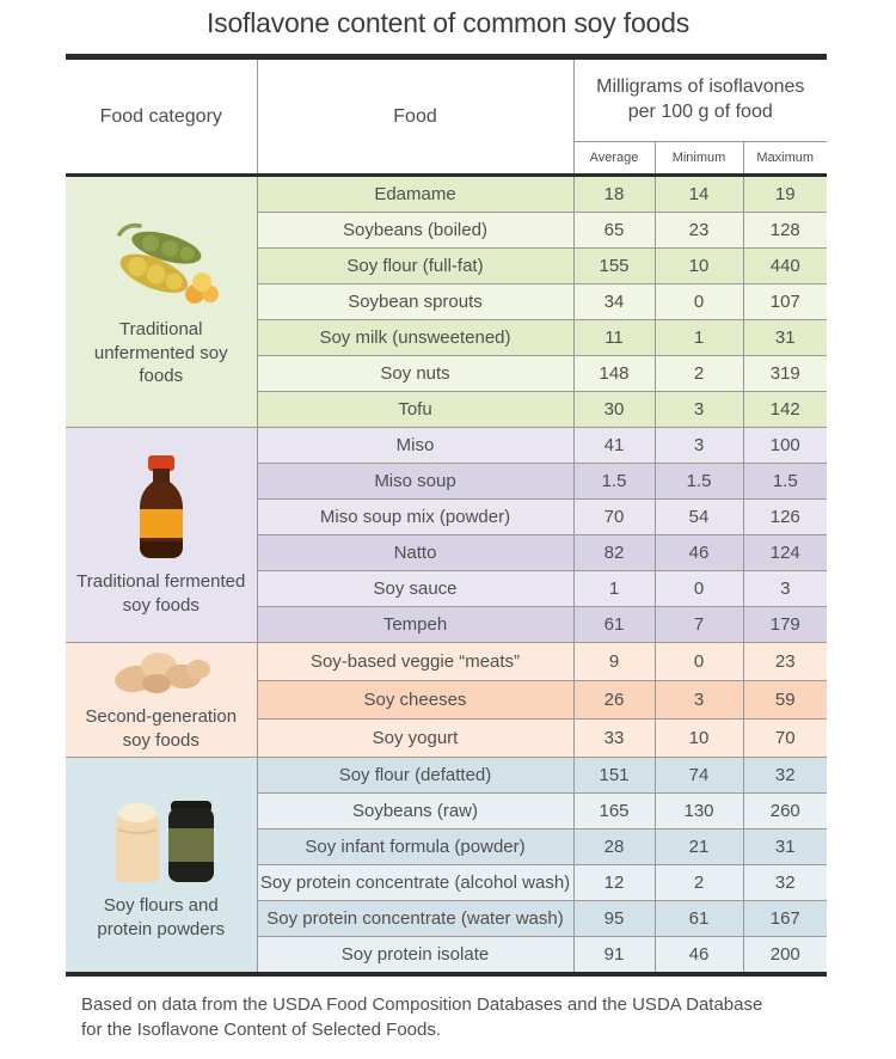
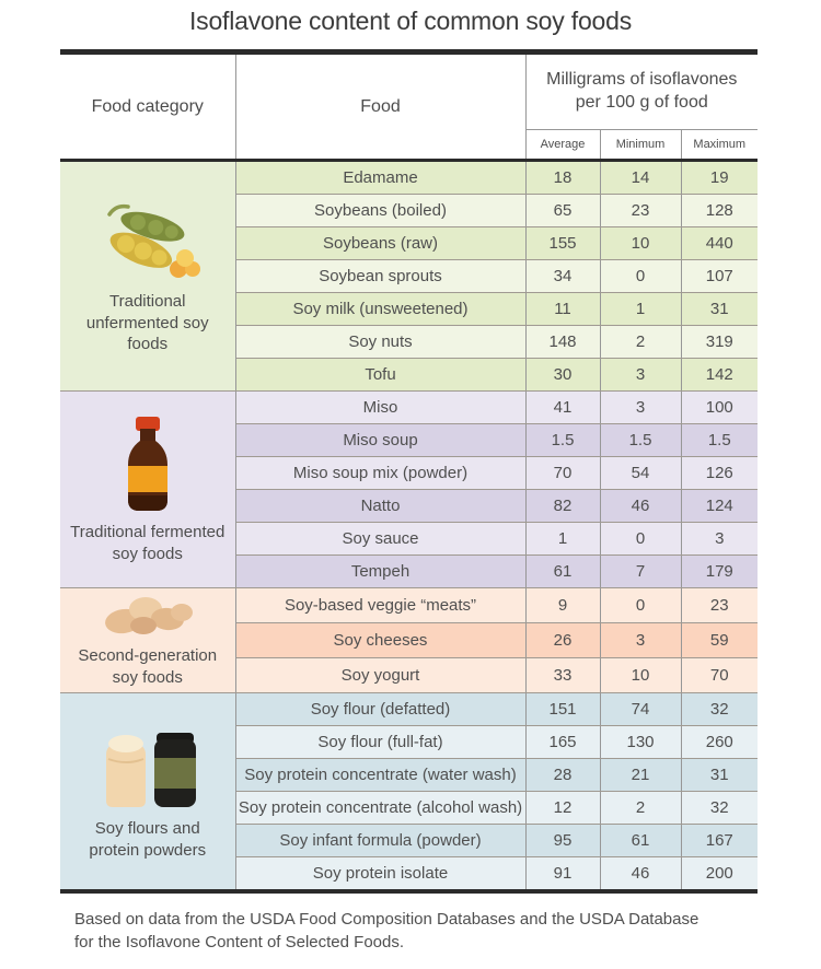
  Isoflavone content of common soy foods
  Food category	Food	Milligrams of isoflavones per 100 g of food
  Average	Minimum	Maximum
  Traditional unfermented soy foods	Edamame	18	14	19
  Soybeans (boiled)	65	23	128
- Soy flour (full-fat)	155	10	440
+ Soybeans (raw)	155	10	440
  Soybean sprouts	34	0	107
  Soy milk (unsweetened)	11	1	31
  Soy nuts	148	2	319
  Tofu	30	3	142
  Traditional fermented soy foods	Miso	41	3	100
  Miso soup	1.5	1.5	1.5
  Miso soup mix (powder)	70	54	126
  Natto	82	46	124
  Soy sauce	1	0	3
  Tempeh	61	7	179
  Second-generation soy foods	Soy-based veggie “meats”	9	0	23
  Soy cheeses	26	3	59
  Soy yogurt	33	10	70
  Soy flours and protein powders	Soy flour (defatted)	151	74	32
- Soybeans (raw)	165	130	260
+ Soy flour (full-fat)	165	130	260
- Soy infant formula (powder)	28	21	31
+ Soy protein concentrate (water wash)	28	21	31
  Soy protein concentrate (alcohol wash)	12	2	32
- Soy protein concentrate (water wash)	95	61	167
+ Soy infant formula (powder)	95	61	167
  Soy protein isolate	91	46	200
  Based on data from the USDA Food Composition Databases and the USDA Database for the Isoflavone Content of Selected Foods.
